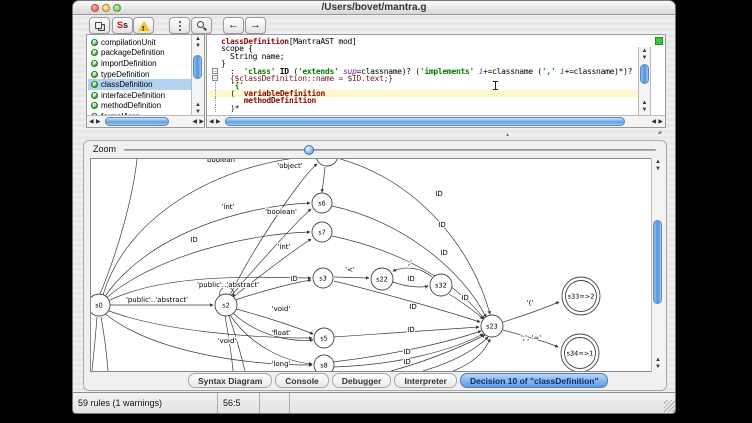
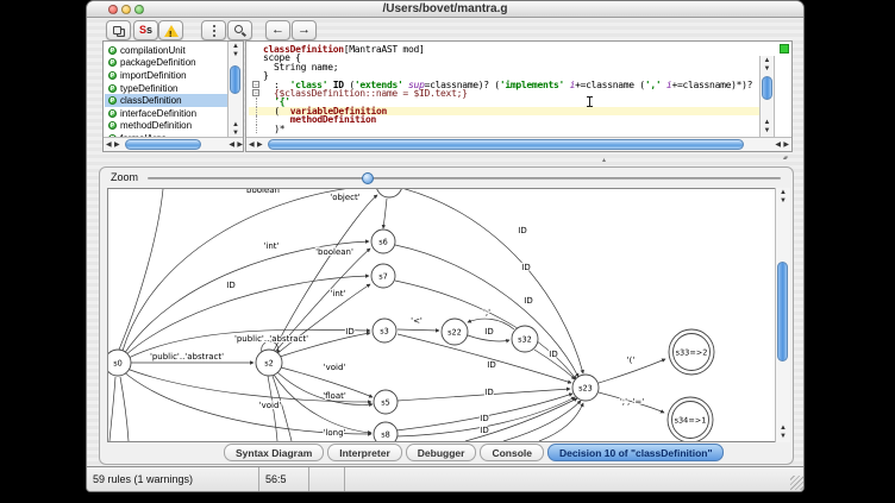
  /Users/bovet/mantra.g
  Ss
  ←
  →
  compilationUnit
  packageDefinition
  importDefinition
  typeDefinition
  classDefinition
  interfaceDefinition
  methodDefinition
  classDefinition
  [MantraAST mod]
  scope {
  String name;
  }
  :
  'class'
  ID
  (
  'extends'
  sup
  =classname)? (
  'implements'
  i
  +=classname (
  ','
  i
  +=classname)*)?
  {$classDefinition::name = $ID.text;}
  '{'
  (
  variableDefinition
  methodDefinition
  )*
  Zoom
  'boolean'
  'object'
  'int'
  'boolean'
  ID
  'int'
  ID
  'public'..'abstract'
  'public'..'abstract'
  'void'
  'void'
  'float'
  'long'
  ID
  ID
  ID
  '<'
  ','
  ID
  ID
  ID
  ID
  ID
  ID
  '('
  ';', '='
  s0
  s2
  s6
  s7
  s3
  s22
  s32
  s5
  s8
  s23
  s33=>2
  s34=>1
  Syntax Diagram
- Console
+ Interpreter
  Debugger
- Interpreter
+ Console
  Decision 10 of "classDefinition"
  59 rules (1 warnings)
  56:5
